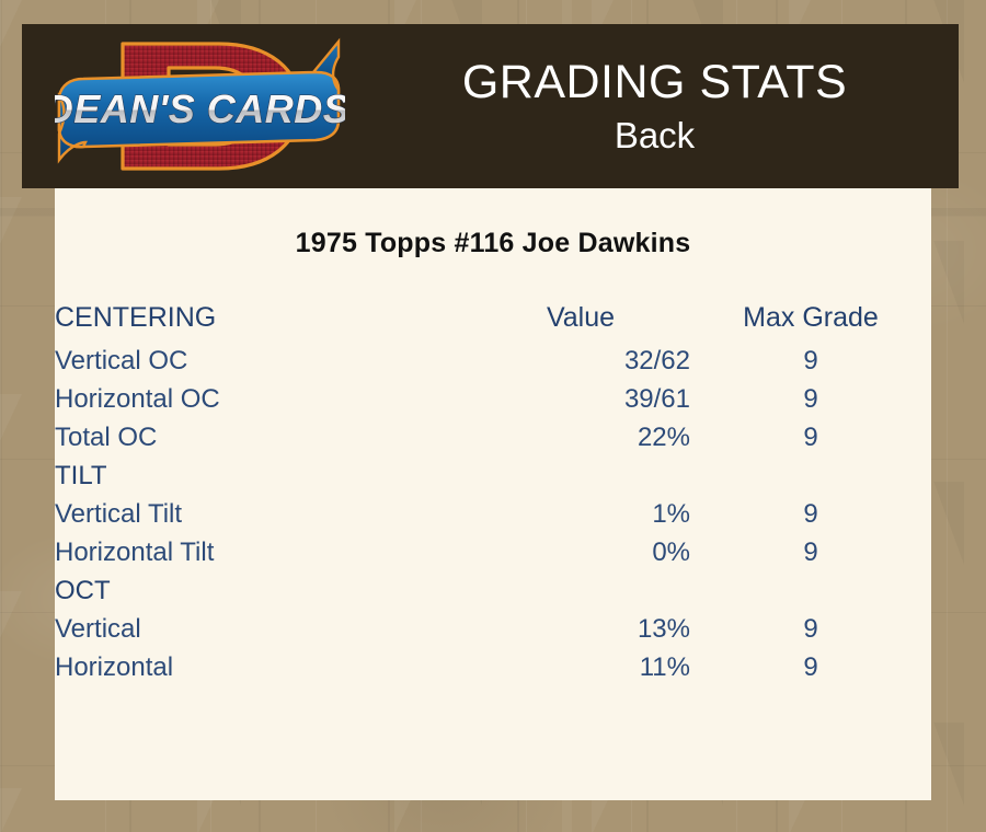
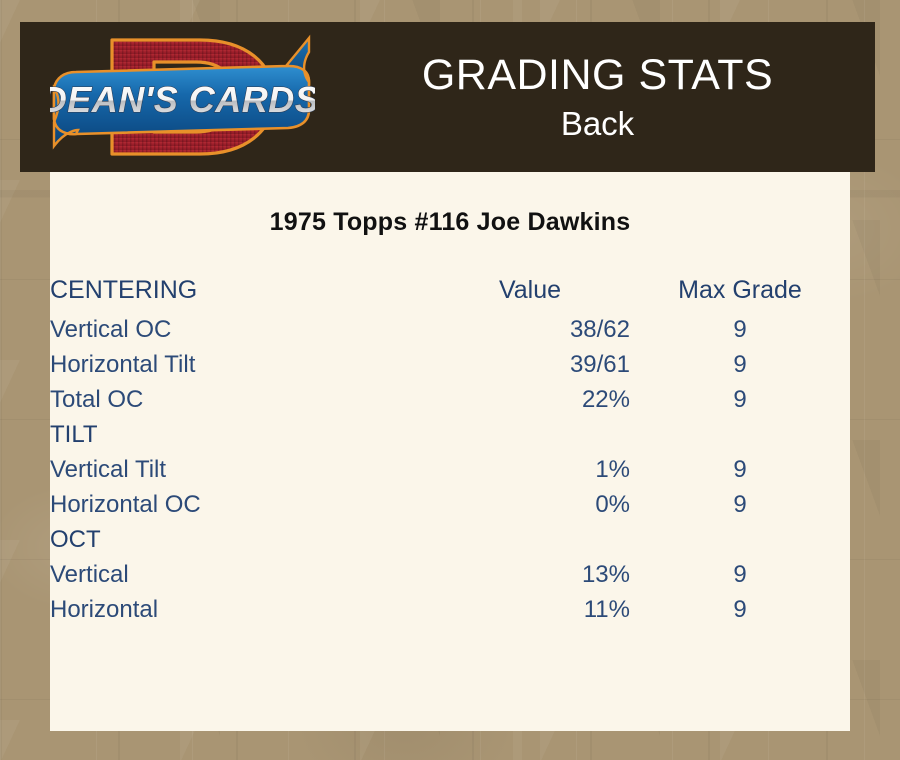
  DEAN'S CARDS
  GRADING STATS
  Back
  1975 Topps #116 Joe Dawkins
  CENTERING	Value	Max Grade
- Vertical OC	32/62	9
+ Vertical OC	38/62	9
- Horizontal OC	39/61	9
+ Horizontal Tilt	39/61	9
  Total OC	22%	9
  TILT
  Vertical Tilt	1%	9
- Horizontal Tilt	0%	9
+ Horizontal OC	0%	9
  OCT
  Vertical	13%	9
  Horizontal	11%	9
